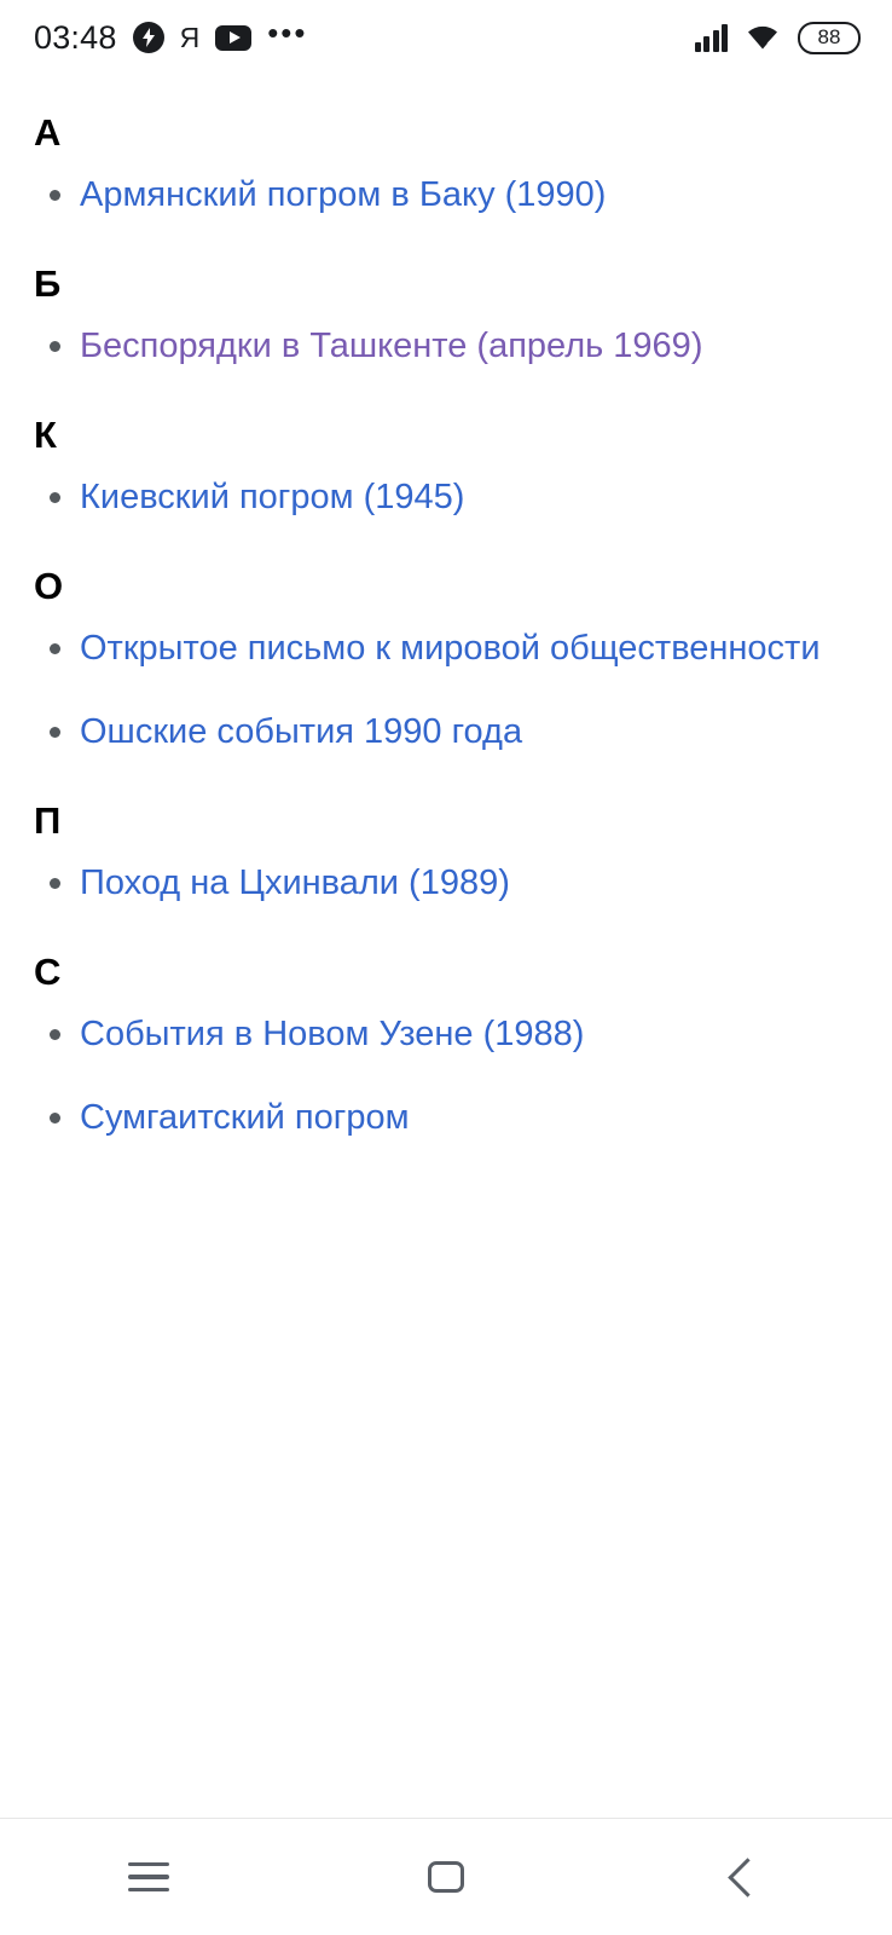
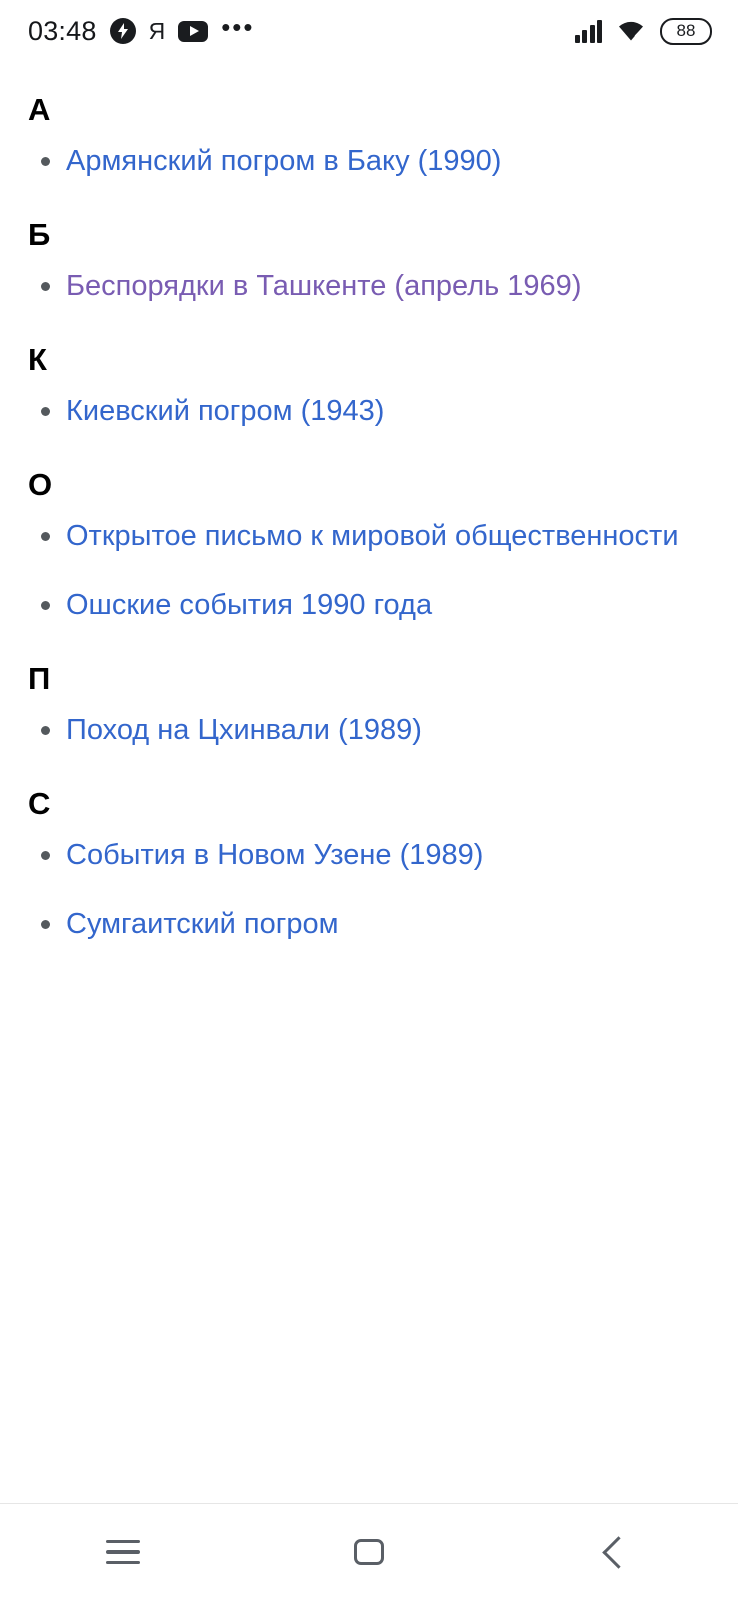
  03:48
  Я
  •••
  88
  А
  Армянский погром в Баку (1990)
  Б
  Беспорядки в Ташкенте (апрель 1969)
  К
- Киевский погром (1945)
+ Киевский погром (1943)
  О
  Открытое письмо к мировой общественности
  Ошские события 1990 года
  П
  Поход на Цхинвали (1989)
  С
- События в Новом Узене (1988)
+ События в Новом Узене (1989)
  Сумгаитский погром
